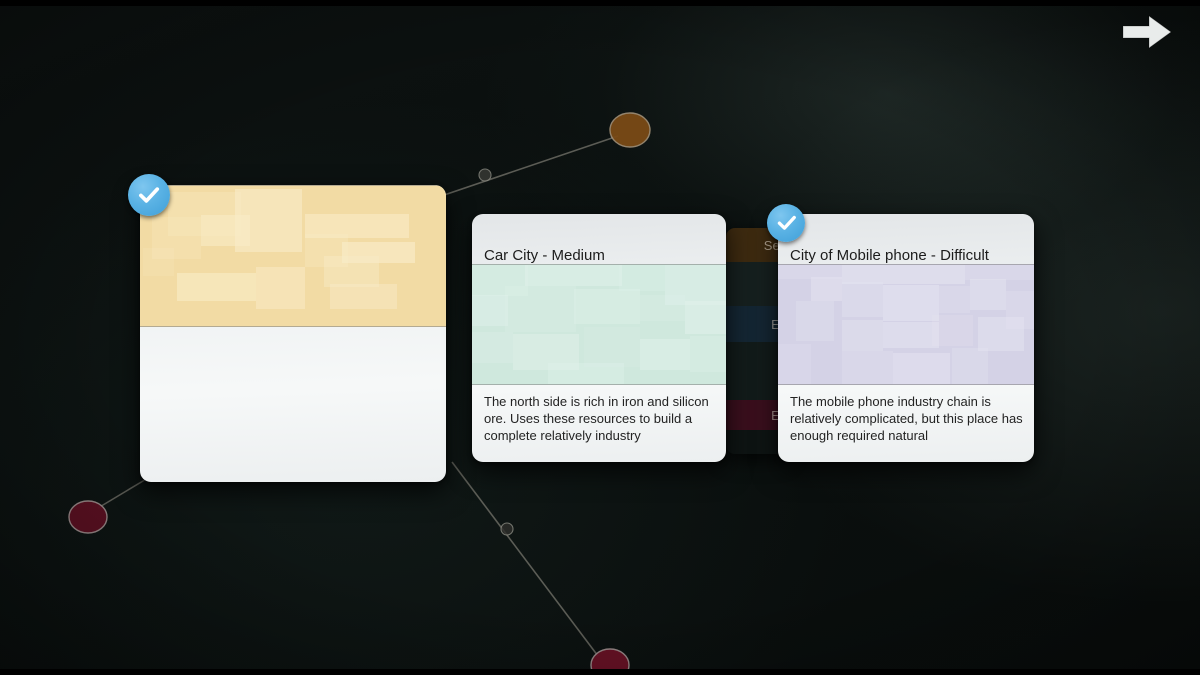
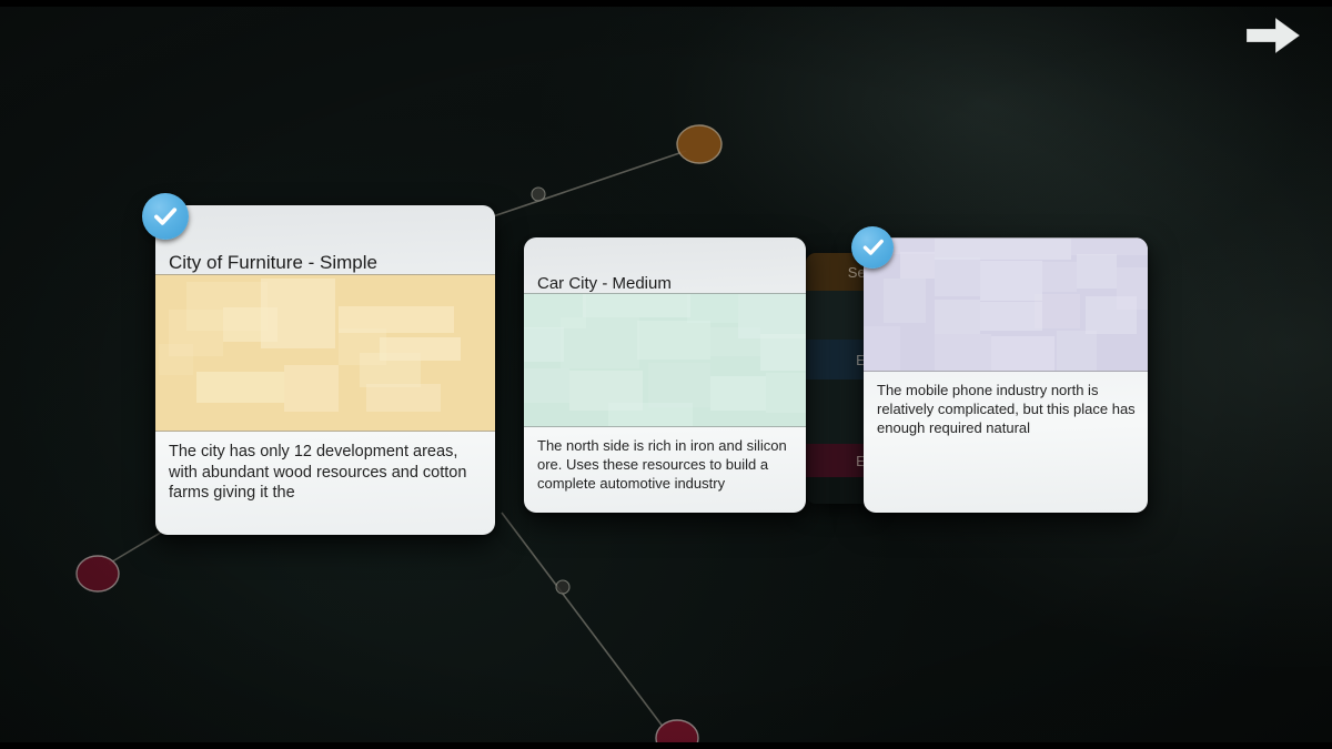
+ City of Furniture - Simple
+ The city has only 12 development areas, with abundant wood resources and cotton farms giving it the
  Car City - Medium
- The north side is rich in iron and silicon ore. Uses these resources to build a complete relatively industry
+ The north side is rich in iron and silicon ore. Uses these resources to build a complete automotive industry
- City of Mobile phone - Difficult
- The mobile phone industry chain is relatively complicated, but this place has enough required natural
+ The mobile phone industry north is relatively complicated, but this place has enough required natural
